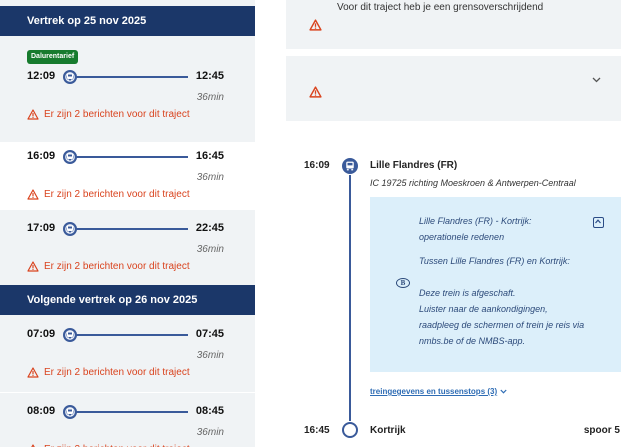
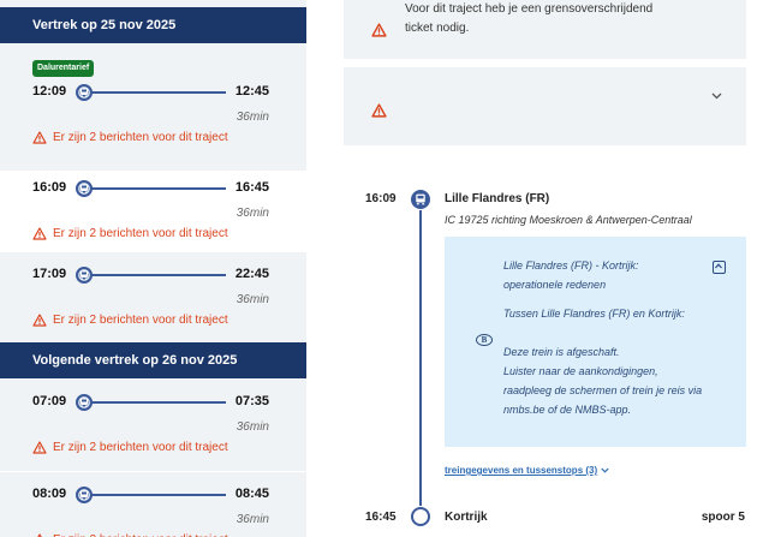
  Vertrek op 25 nov 2025
  12:09
  12:45
  36min
  Er zijn 2 berichten voor dit traject
  16:09
  16:45
  36min
  Er zijn 2 berichten voor dit traject
  17:09
  22:45
  36min
  Er zijn 2 berichten voor dit traject
  Volgende vertrek op 26 nov 2025
  07:09
- 07:45
+ 07:35
  36min
  Er zijn 2 berichten voor dit traject
  08:09
  08:45
  36min
  Voor dit traject heb je een grensoverschrijdend
+ ticket nodig.
  16:09
  Lille Flandres (FR)
  IC 19725 richting Moeskroen & Antwerpen-Centraal
  Lille Flandres (FR) - Kortrijk:
  operationele redenen
  Tussen Lille Flandres (FR) en Kortrijk:
  B
  Deze trein is afgeschaft.
  Luister naar de aankondigingen,
  raadpleeg de schermen of trein je reis via
  nmbs.be of de NMBS-app.
  treingegevens en tussenstops (3)
  16:45
  Kortrijk
  spoor 5
